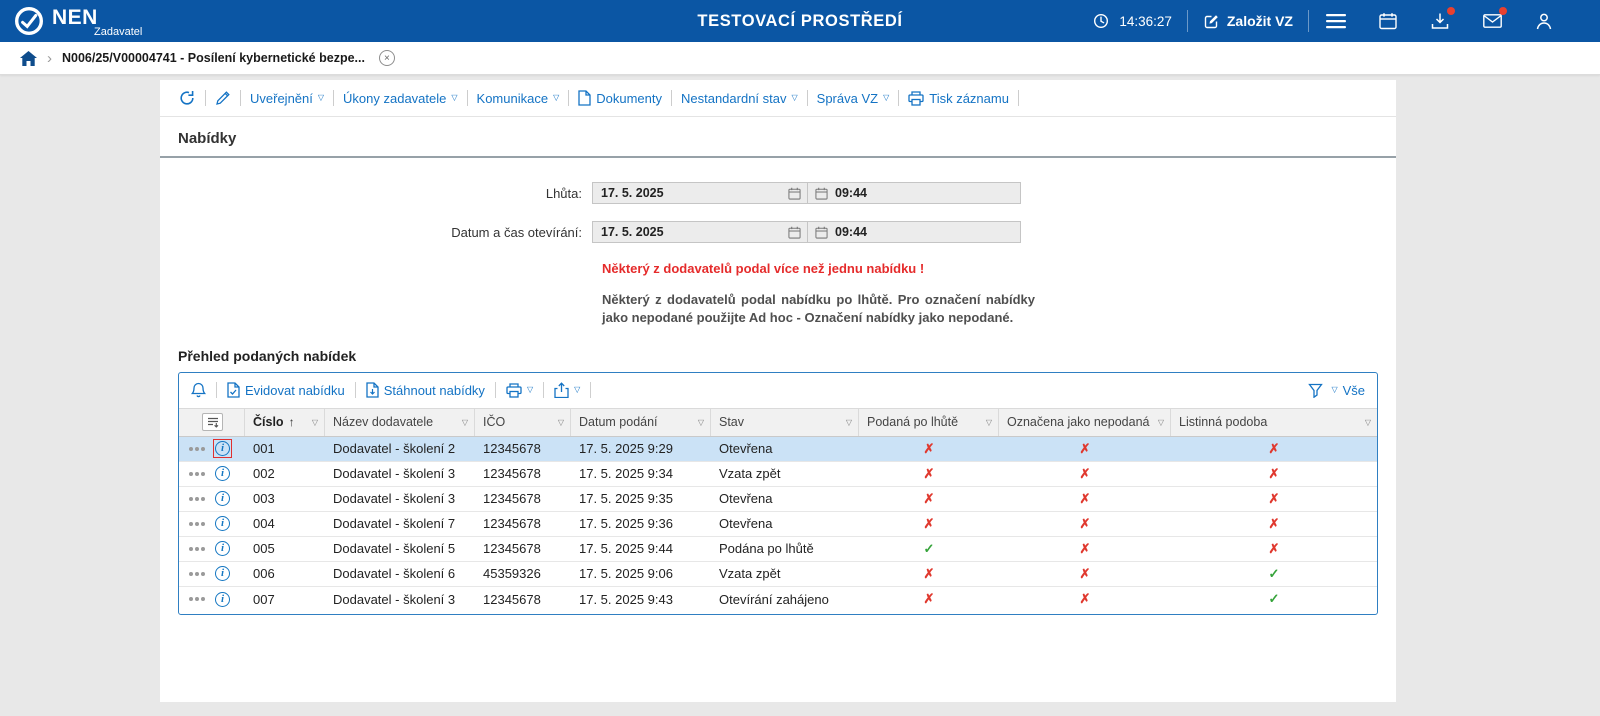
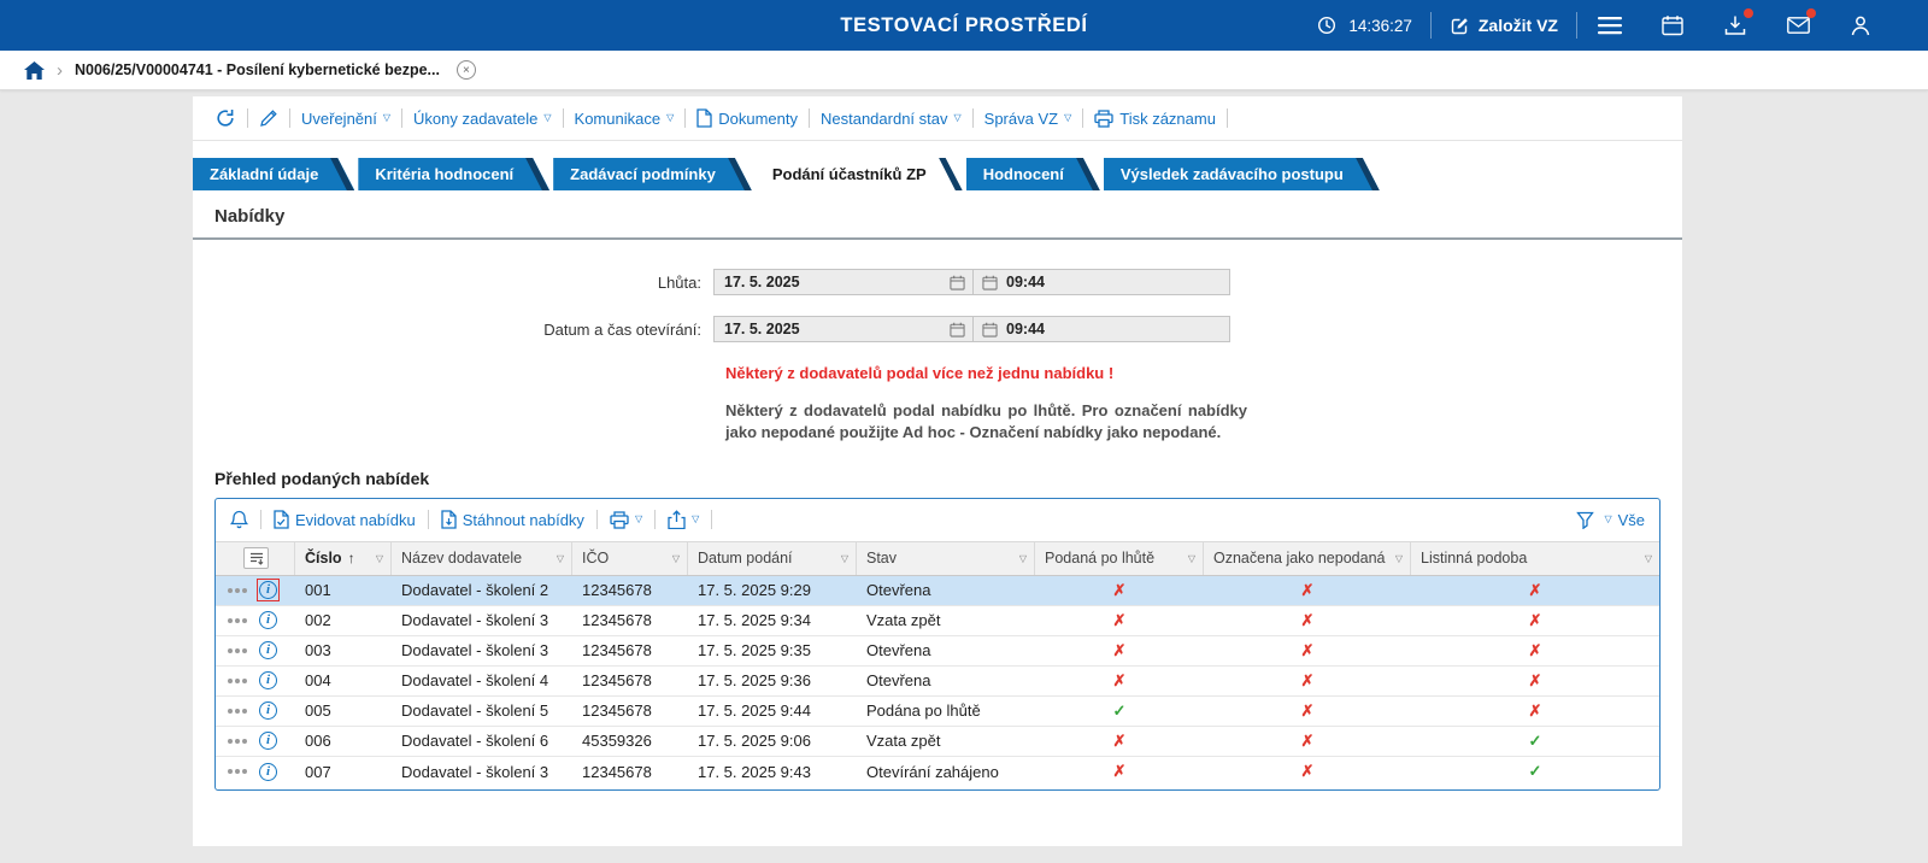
- NEN
- Zadavatel
  TESTOVACÍ PROSTŘEDÍ
  14:36:27
  Založit VZ
  ›
  N006/25/V00004741 - Posílení kybernetické bezpe...
  ×
  Uveřejnění
  ▽
  Úkony zadavatele
  ▽
  Komunikace
  ▽
  Dokumenty
  Nestandardní stav
  ▽
  Správa VZ
  ▽
  Tisk záznamu
+ Základní údaje
+ Kritéria hodnocení
+ Zadávací podmínky
+ Podání účastníků ZP
+ Hodnocení
+ Výsledek zadávacího postupu
  Nabídky
  Lhůta:
  17. 5. 2025
  09:44
  Datum a čas otevírání:
  17. 5. 2025
  09:44
  Některý z dodavatelů podal více než jednu nabídku !
  Některý z dodavatelů podal nabídku po lhůtě. Pro označení nabídky jako nepodané použijte Ad hoc - Označení nabídky jako nepodané.
  Přehled podaných nabídek
  Evidovat nabídku
  Stáhnout nabídky
  ▽
  ▽
  ▽
  Vše
  Číslo
  ↑
  ▽
  Název dodavatele
  ▽
  IČO
  ▽
  Datum podání
  ▽
  Stav
  ▽
  Podaná po lhůtě
  ▽
  Označena jako nepodaná
  ▽
  Listinná podoba
  ▽
  i
  001
  Dodavatel - školení 2
  12345678
  17. 5. 2025 9:29
  Otevřena
  ✗
  ✗
  ✗
  i
  002
  Dodavatel - školení 3
  12345678
  17. 5. 2025 9:34
  Vzata zpět
  ✗
  ✗
  ✗
  i
  003
  Dodavatel - školení 3
  12345678
  17. 5. 2025 9:35
  Otevřena
  ✗
  ✗
  ✗
  i
  004
- Dodavatel - školení 7
+ Dodavatel - školení 4
  12345678
  17. 5. 2025 9:36
  Otevřena
  ✗
  ✗
  ✗
  i
  005
  Dodavatel - školení 5
  12345678
  17. 5. 2025 9:44
  Podána po lhůtě
  ✓
  ✗
  ✗
  i
  006
  Dodavatel - školení 6
  45359326
  17. 5. 2025 9:06
  Vzata zpět
  ✗
  ✗
  ✓
  i
  007
  Dodavatel - školení 3
  12345678
  17. 5. 2025 9:43
  Otevírání zahájeno
  ✗
  ✗
  ✓
